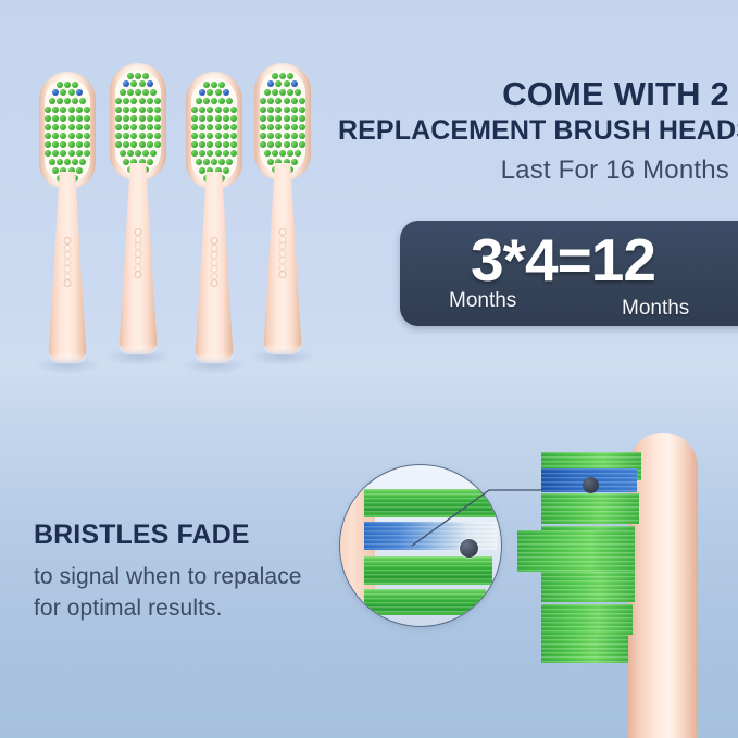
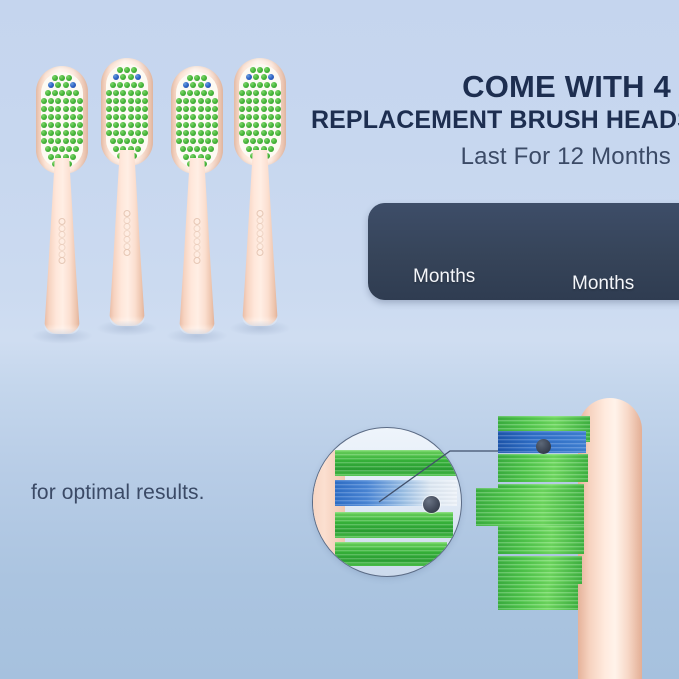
- COME WITH 2
+ COME WITH 4
  REPLACEMENT BRUSH HEAD
- Last For 16 Months
+ Last For 12 Months
- 3*4=12
  Months
  Months
- BRISTLES FADE
- to signal when to repalace
  for optimal results.
